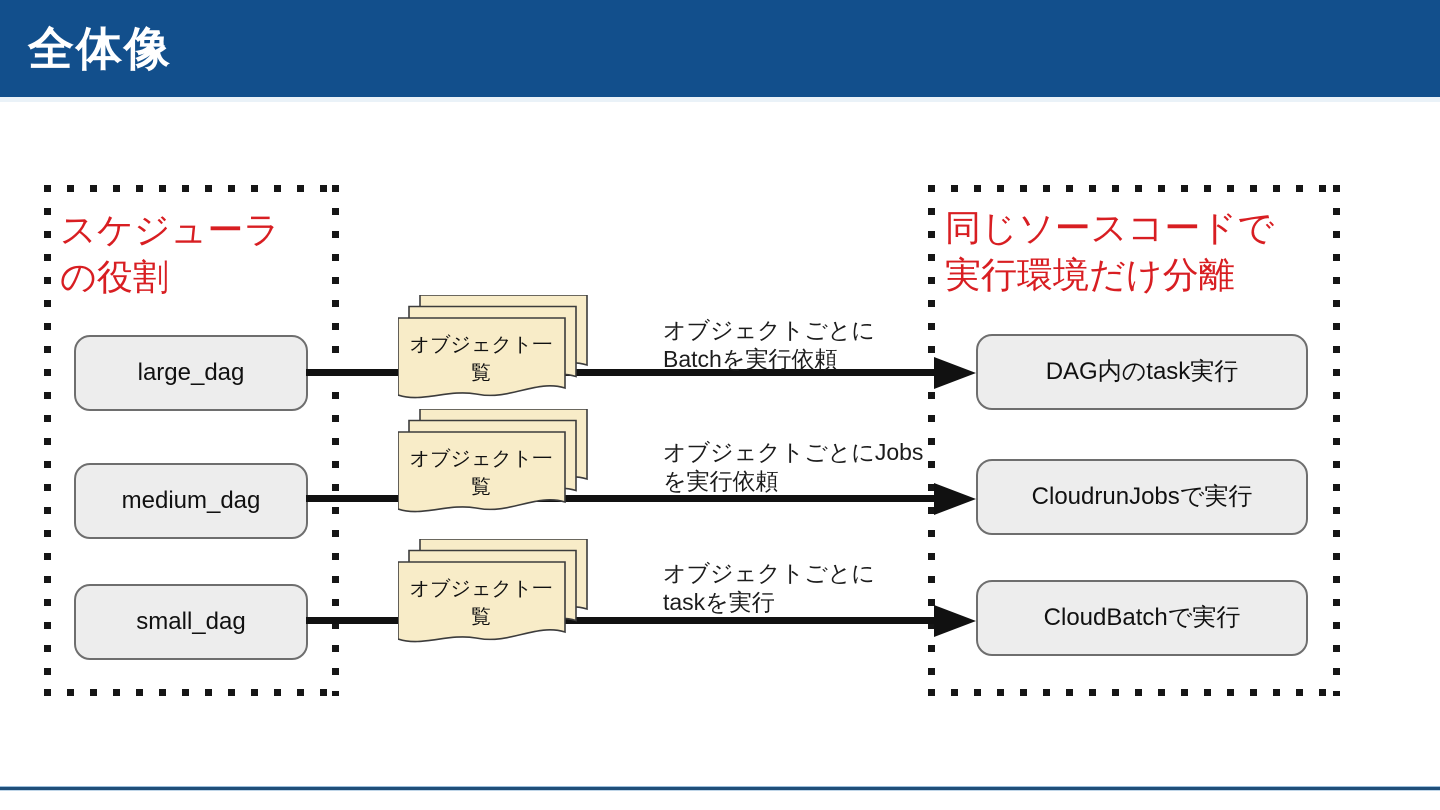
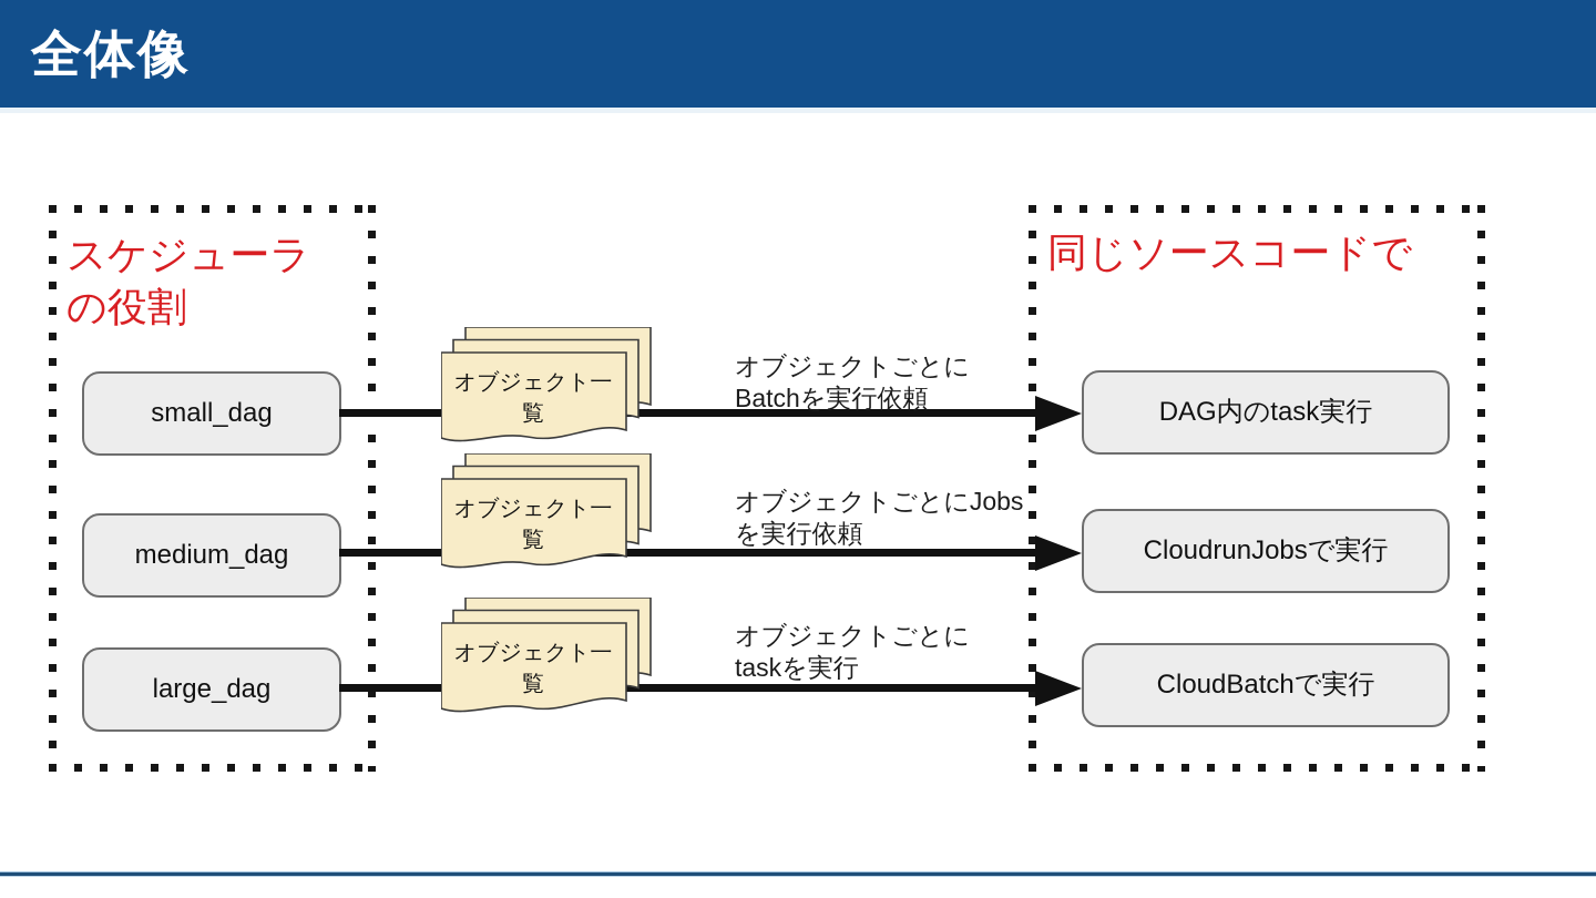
  全体像
  スケジューラ
  の役割
- large_dag
+ small_dag
  medium_dag
- small_dag
+ large_dag
  オブジェクトごとに
  Batchを実行依頼
  オブジェクトごとにJobs
  を実行依頼
  オブジェクトごとに
  taskを実行
  オブジェクト一
  覧
  オブジェクト一
  覧
  オブジェクト一
  覧
  同じソースコードで
- 実行環境だけ分離
  DAG内のtask実行
  CloudrunJobsで実行
  CloudBatchで実行
